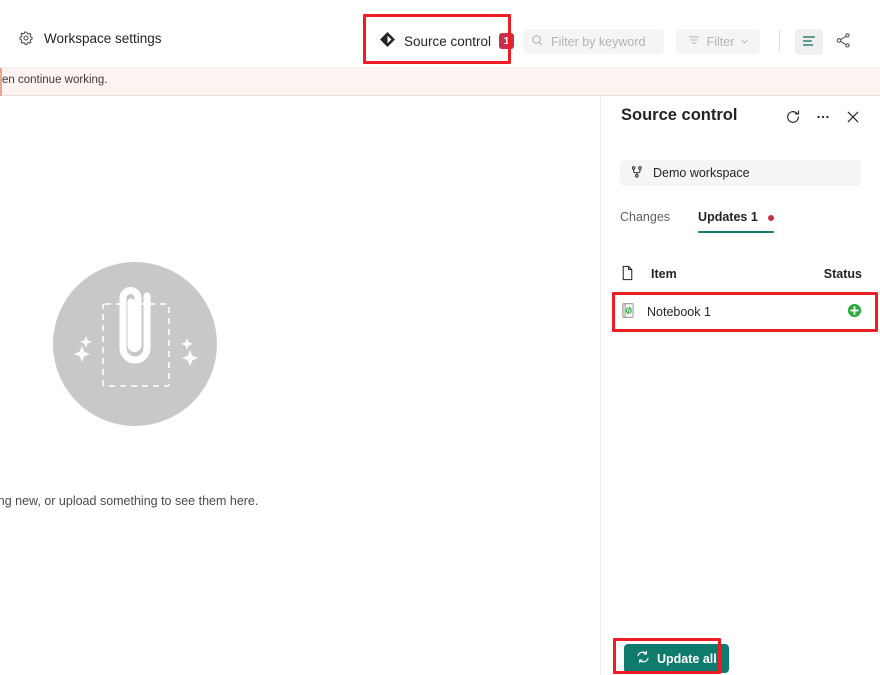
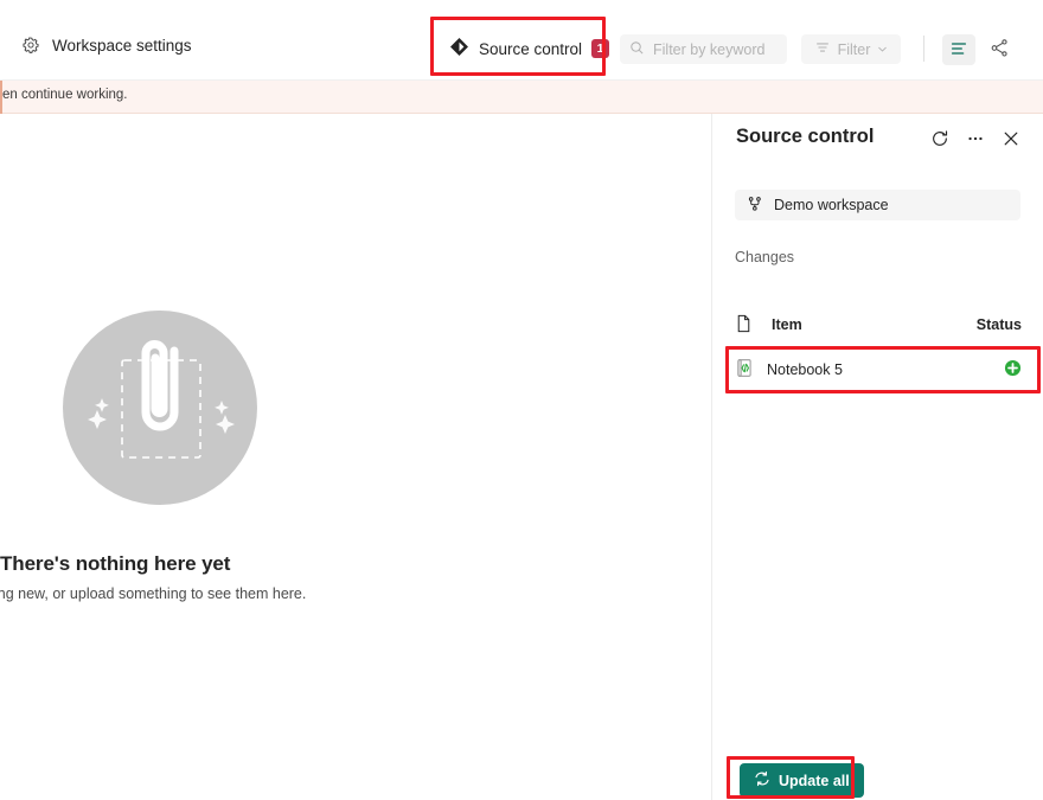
  Workspace settings
  Source control
  1
  Filter by keyword
  Filter
  en continue working.
+ There's nothing here yet
  ng new, or upload something to see them here.
  Source control
  Demo workspace
  Changes
- Updates 1
  Item
  Status
- Notebook 1
+ Notebook 5
  Update all
